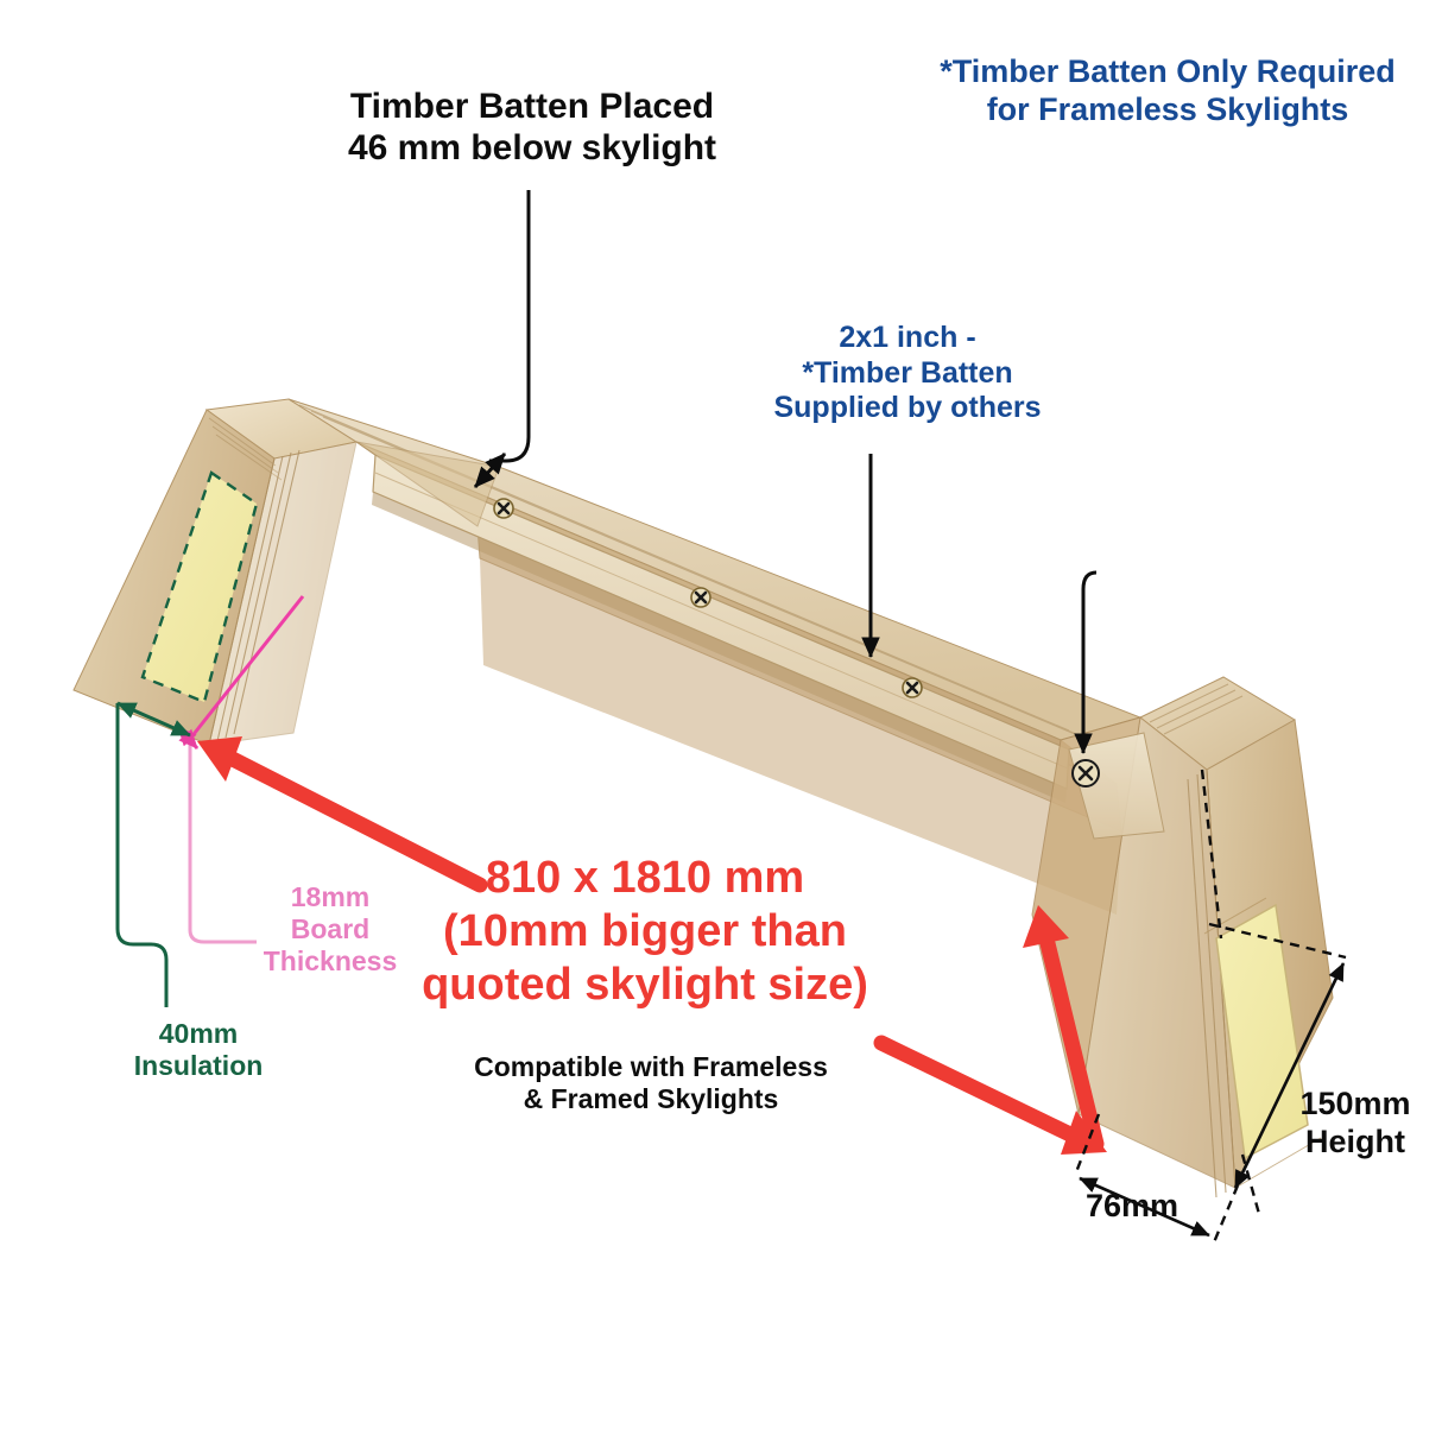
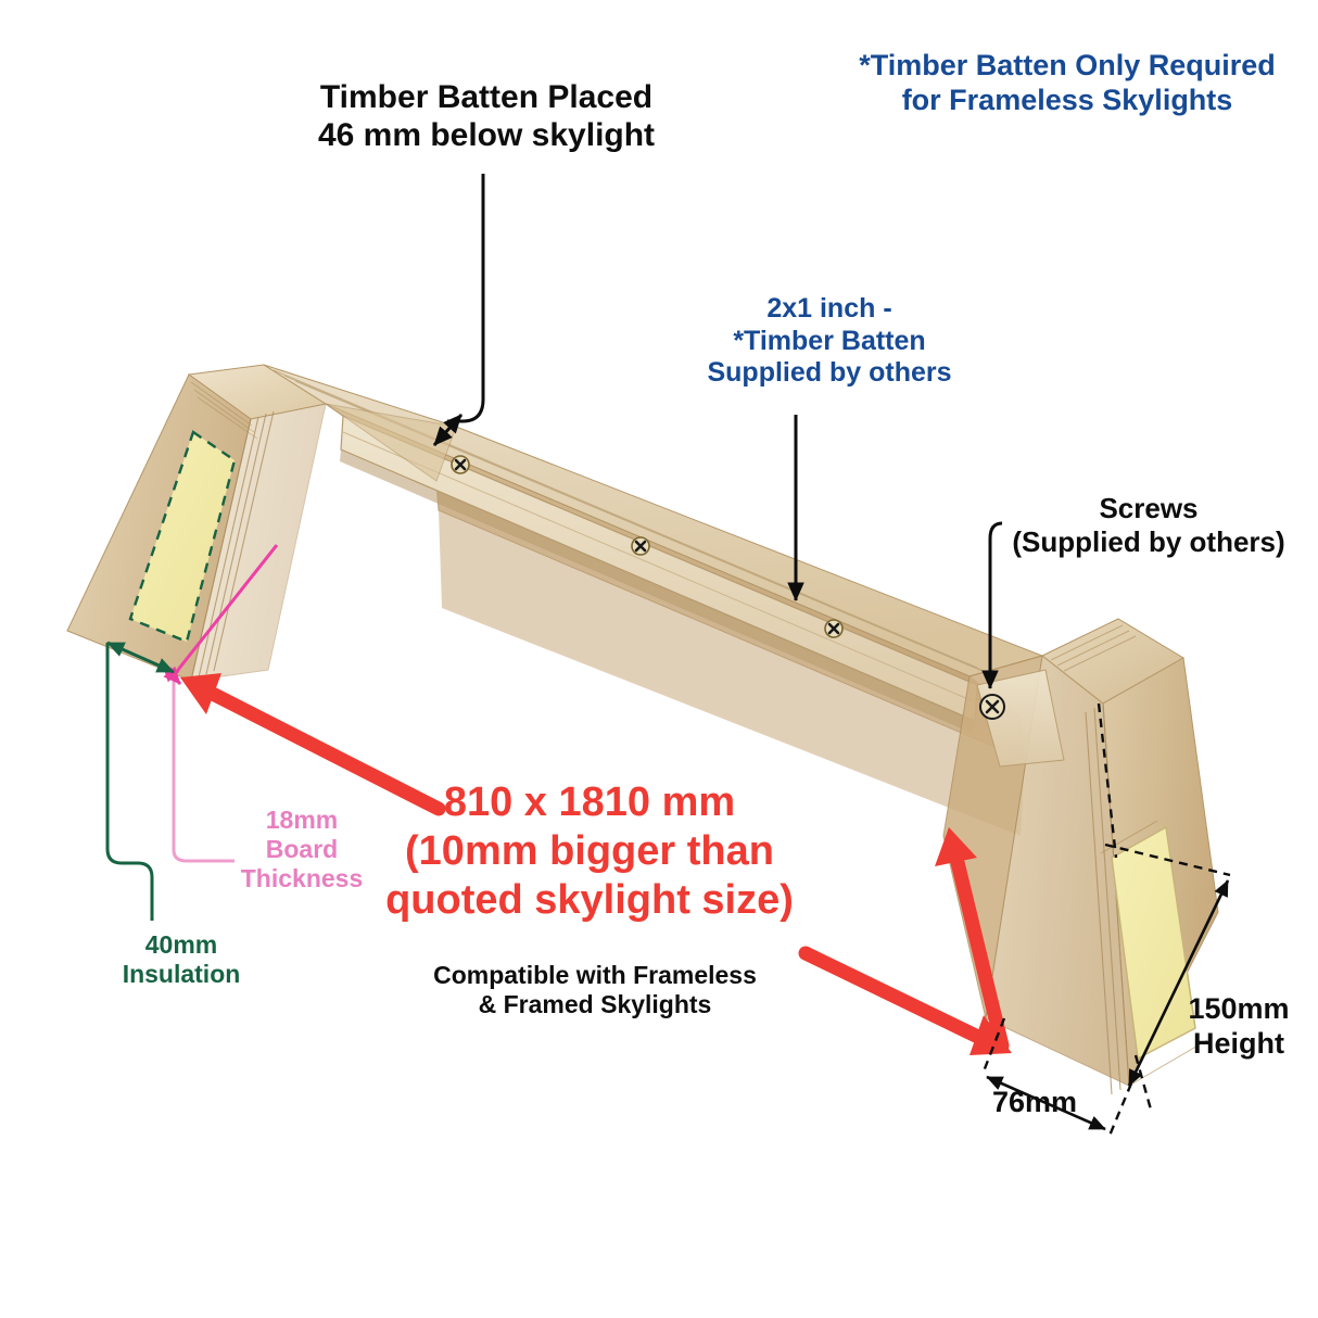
  Timber Batten Placed
  46 mm below skylight
  *Timber Batten Only Required
  for Frameless Skylights
  2x1 inch -
  *Timber Batten
  Supplied by others
+ Screws
+ (Supplied by others)
  810 x 1810 mm
  (10mm bigger than
  quoted skylight size)
  Compatible with Frameless
  & Framed Skylights
  18mm
  Board
  Thickness
  40mm
  Insulation
  150mm
  Height
  76mm
